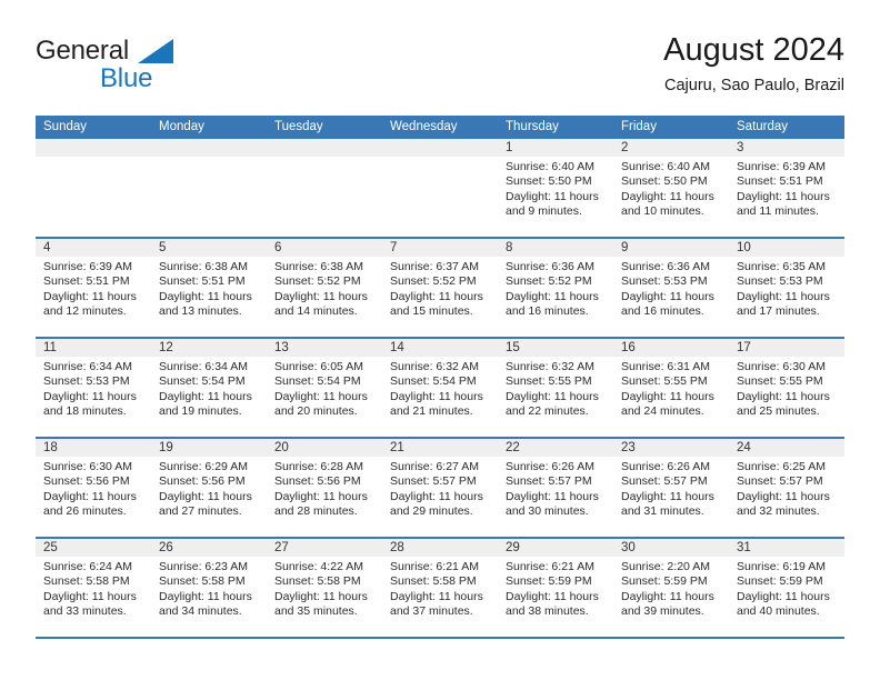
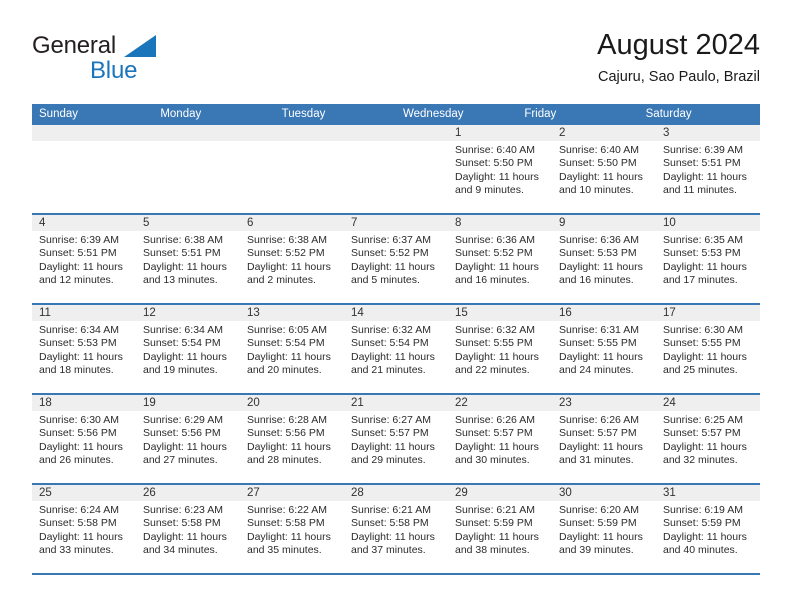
  General
  Blue
  August 2024
  Cajuru, Sao Paulo, Brazil
  Sunday
  Monday
  Tuesday
  Wednesday
- Thursday
  Friday
  Saturday
  1
  Sunrise: 6:40 AM
  Sunset: 5:50 PM
  Daylight: 11 hours
  and 9 minutes.
  2
  Sunrise: 6:40 AM
  Sunset: 5:50 PM
  Daylight: 11 hours
  and 10 minutes.
  3
  Sunrise: 6:39 AM
  Sunset: 5:51 PM
  Daylight: 11 hours
  and 11 minutes.
  4
  Sunrise: 6:39 AM
  Sunset: 5:51 PM
  Daylight: 11 hours
  and 12 minutes.
  5
  Sunrise: 6:38 AM
  Sunset: 5:51 PM
  Daylight: 11 hours
  and 13 minutes.
  6
  Sunrise: 6:38 AM
  Sunset: 5:52 PM
  Daylight: 11 hours
- and 14 minutes.
+ and 2 minutes.
  7
  Sunrise: 6:37 AM
  Sunset: 5:52 PM
  Daylight: 11 hours
- and 15 minutes.
+ and 5 minutes.
  8
  Sunrise: 6:36 AM
  Sunset: 5:52 PM
  Daylight: 11 hours
  and 16 minutes.
  9
  Sunrise: 6:36 AM
  Sunset: 5:53 PM
  Daylight: 11 hours
  and 16 minutes.
  10
  Sunrise: 6:35 AM
  Sunset: 5:53 PM
  Daylight: 11 hours
  and 17 minutes.
  11
  Sunrise: 6:34 AM
  Sunset: 5:53 PM
  Daylight: 11 hours
  and 18 minutes.
  12
  Sunrise: 6:34 AM
  Sunset: 5:54 PM
  Daylight: 11 hours
  and 19 minutes.
  13
  Sunrise: 6:05 AM
  Sunset: 5:54 PM
  Daylight: 11 hours
  and 20 minutes.
  14
  Sunrise: 6:32 AM
  Sunset: 5:54 PM
  Daylight: 11 hours
  and 21 minutes.
  15
  Sunrise: 6:32 AM
  Sunset: 5:55 PM
  Daylight: 11 hours
  and 22 minutes.
  16
  Sunrise: 6:31 AM
  Sunset: 5:55 PM
  Daylight: 11 hours
  and 24 minutes.
  17
  Sunrise: 6:30 AM
  Sunset: 5:55 PM
  Daylight: 11 hours
  and 25 minutes.
  18
  Sunrise: 6:30 AM
  Sunset: 5:56 PM
  Daylight: 11 hours
  and 26 minutes.
  19
  Sunrise: 6:29 AM
  Sunset: 5:56 PM
  Daylight: 11 hours
  and 27 minutes.
  20
  Sunrise: 6:28 AM
  Sunset: 5:56 PM
  Daylight: 11 hours
  and 28 minutes.
  21
  Sunrise: 6:27 AM
  Sunset: 5:57 PM
  Daylight: 11 hours
  and 29 minutes.
  22
  Sunrise: 6:26 AM
  Sunset: 5:57 PM
  Daylight: 11 hours
  and 30 minutes.
  23
  Sunrise: 6:26 AM
  Sunset: 5:57 PM
  Daylight: 11 hours
  and 31 minutes.
  24
  Sunrise: 6:25 AM
  Sunset: 5:57 PM
  Daylight: 11 hours
  and 32 minutes.
  25
  Sunrise: 6:24 AM
  Sunset: 5:58 PM
  Daylight: 11 hours
  and 33 minutes.
  26
  Sunrise: 6:23 AM
  Sunset: 5:58 PM
  Daylight: 11 hours
  and 34 minutes.
  27
- Sunrise: 4:22 AM
+ Sunrise: 6:22 AM
  Sunset: 5:58 PM
  Daylight: 11 hours
  and 35 minutes.
  28
  Sunrise: 6:21 AM
  Sunset: 5:58 PM
  Daylight: 11 hours
  and 37 minutes.
  29
  Sunrise: 6:21 AM
  Sunset: 5:59 PM
  Daylight: 11 hours
  and 38 minutes.
  30
- Sunrise: 2:20 AM
+ Sunrise: 6:20 AM
  Sunset: 5:59 PM
  Daylight: 11 hours
  and 39 minutes.
  31
  Sunrise: 6:19 AM
  Sunset: 5:59 PM
  Daylight: 11 hours
  and 40 minutes.
